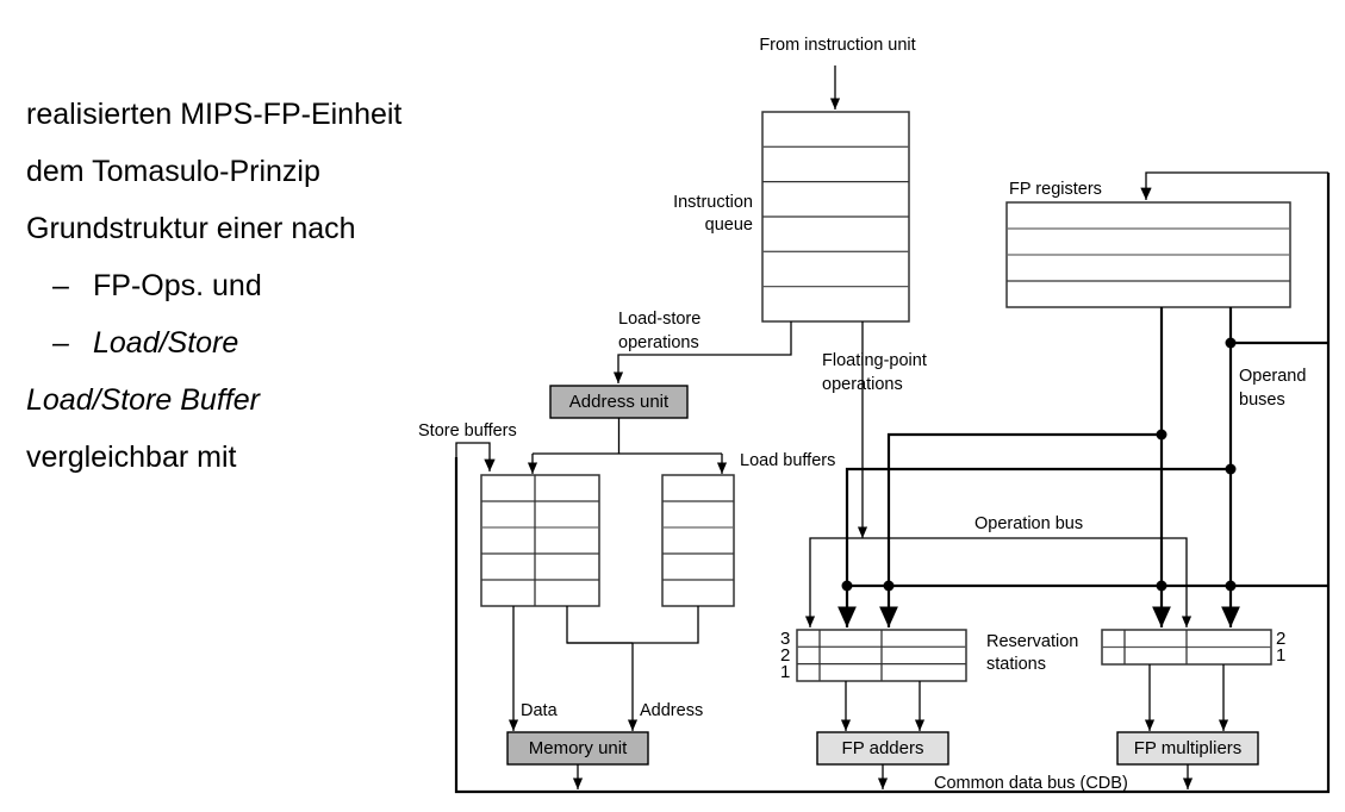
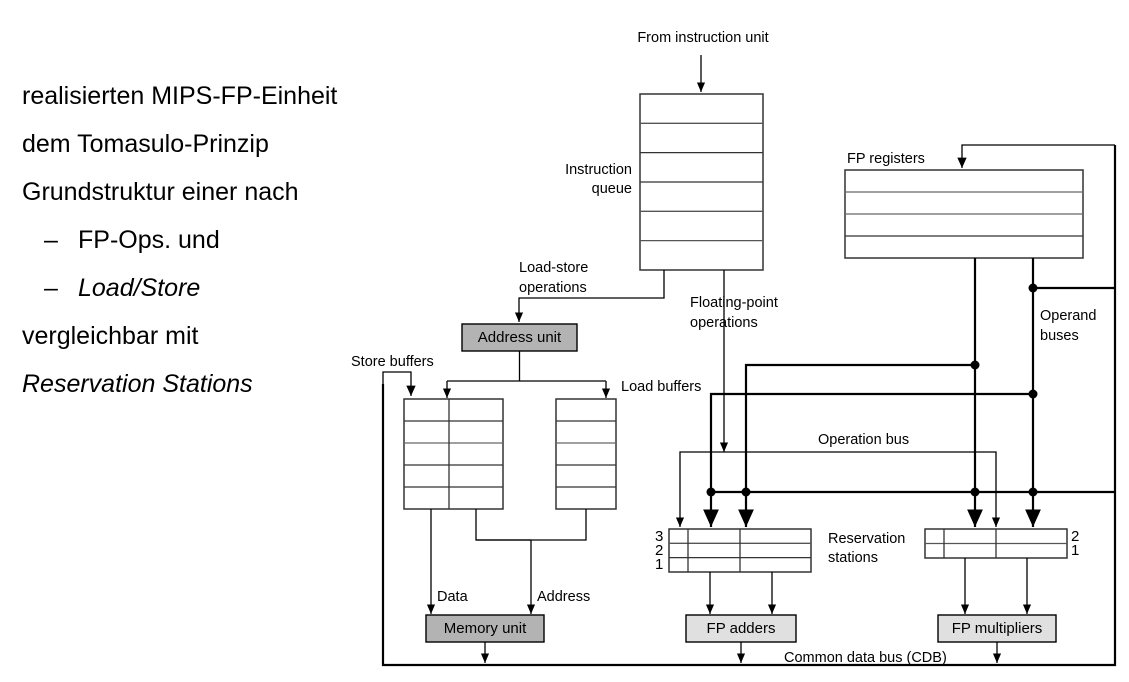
  realisierten MIPS-FP-Einheit
  dem Tomasulo-Prinzip
  Grundstruktur einer nach
  – FP-Ops. und
  – Load/Store
- Load/Store Buffer
  vergleichbar mit
+ Reservation Stations
  From instruction unit
  Instruction
  queue
  Load-store
  operations
  Floating-point
  operations
  Address unit
  Store buffers
  Load buffers
  FP registers
  Operand
  buses
  Operation bus
  Reservation
  stations
  3
  2
  1
  2
  1
  Data
  Address
  Memory unit
  FP adders
  FP multipliers
  Common data bus (CDB)
